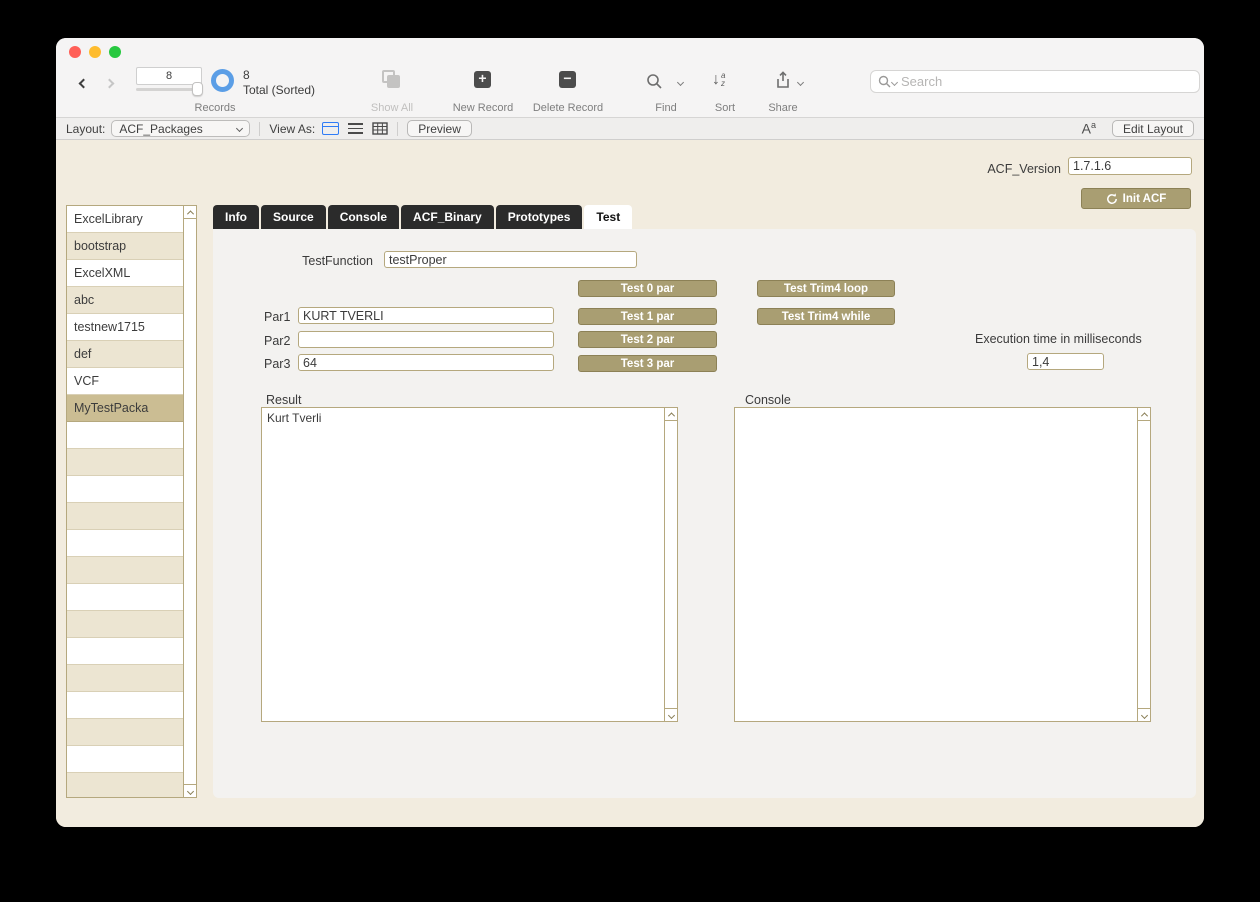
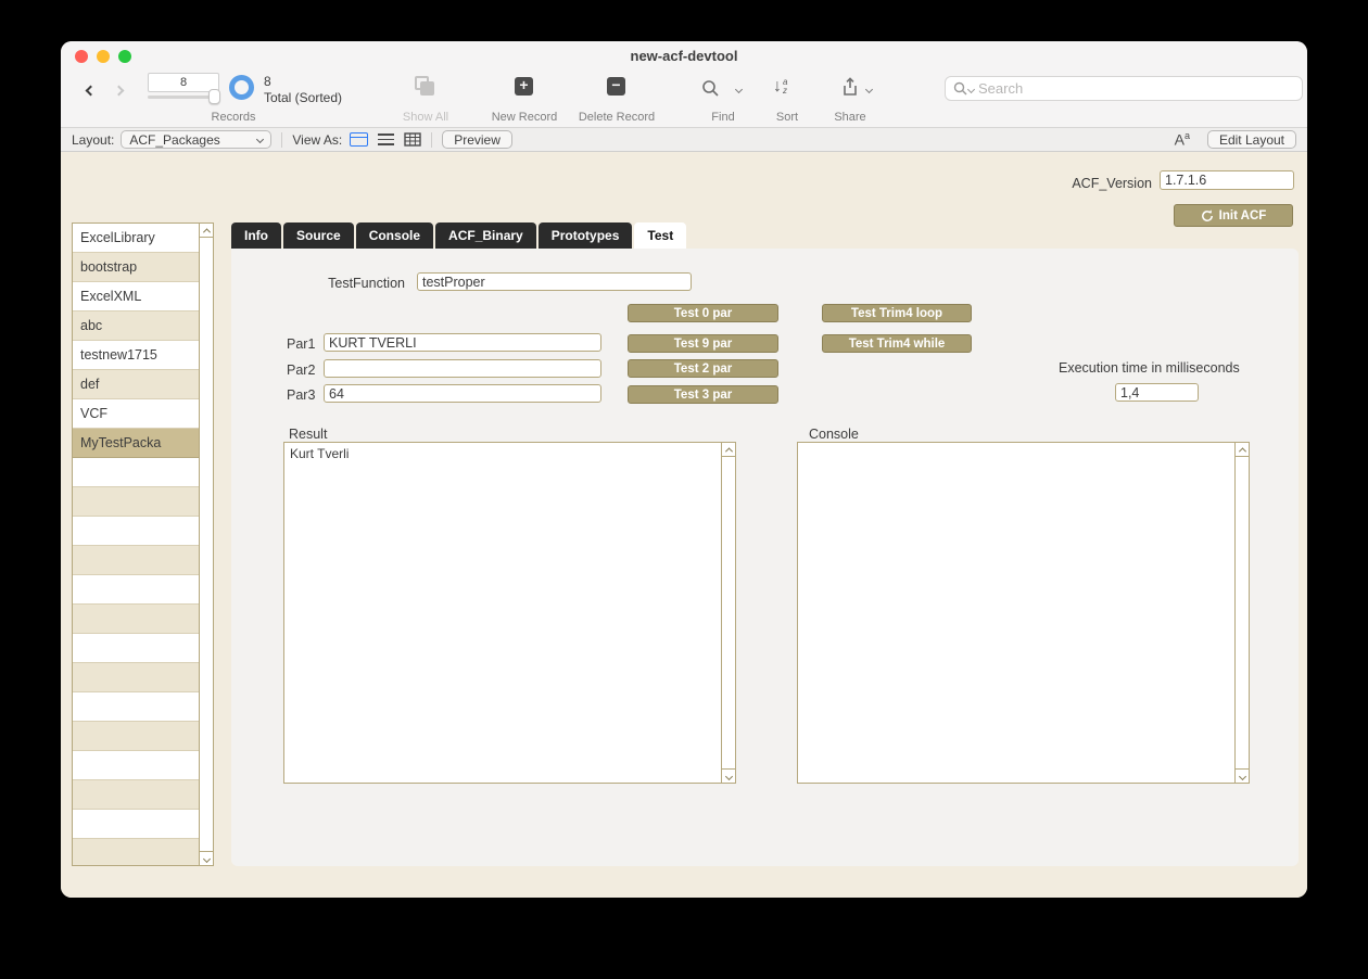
+ new-acf-devtool
  8
  8
  Total (Sorted)
  Records
  Show All
  +
  New Record
  −
  Delete Record
  Find
  ↓
  a
  z
  Sort
  Share
  Search
  Layout:
  ACF_Packages
  View As:
  Preview
  Aa
  Edit Layout
  ACF_Version
  1.7.1.6
  Init ACF
  ExcelLibrary
  bootstrap
  ExcelXML
  abc
  testnew1715
  def
  VCF
  MyTestPacka
  Info
  Source
  Console
  ACF_Binary
  Prototypes
  Test
  TestFunction
  testProper
  Test 0 par
  Test Trim4 loop
  Par1
  KURT TVERLI
- Test 1 par
+ Test 9 par
  Test Trim4 while
  Par2
  Test 2 par
  Execution time in milliseconds
  Par3
  64
  Test 3 par
  1,4
  Result
  Kurt Tverli
  Console
